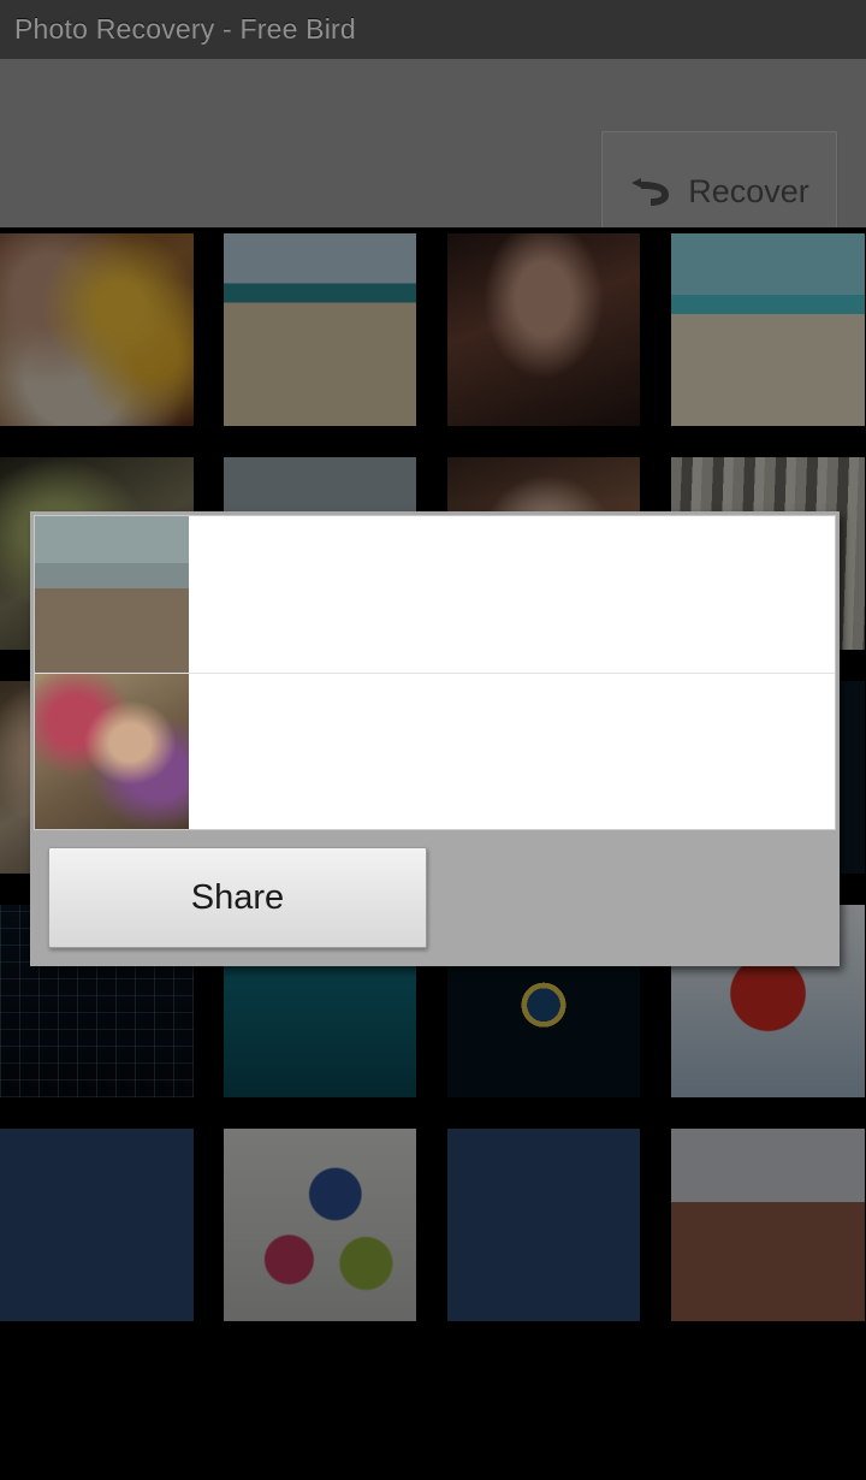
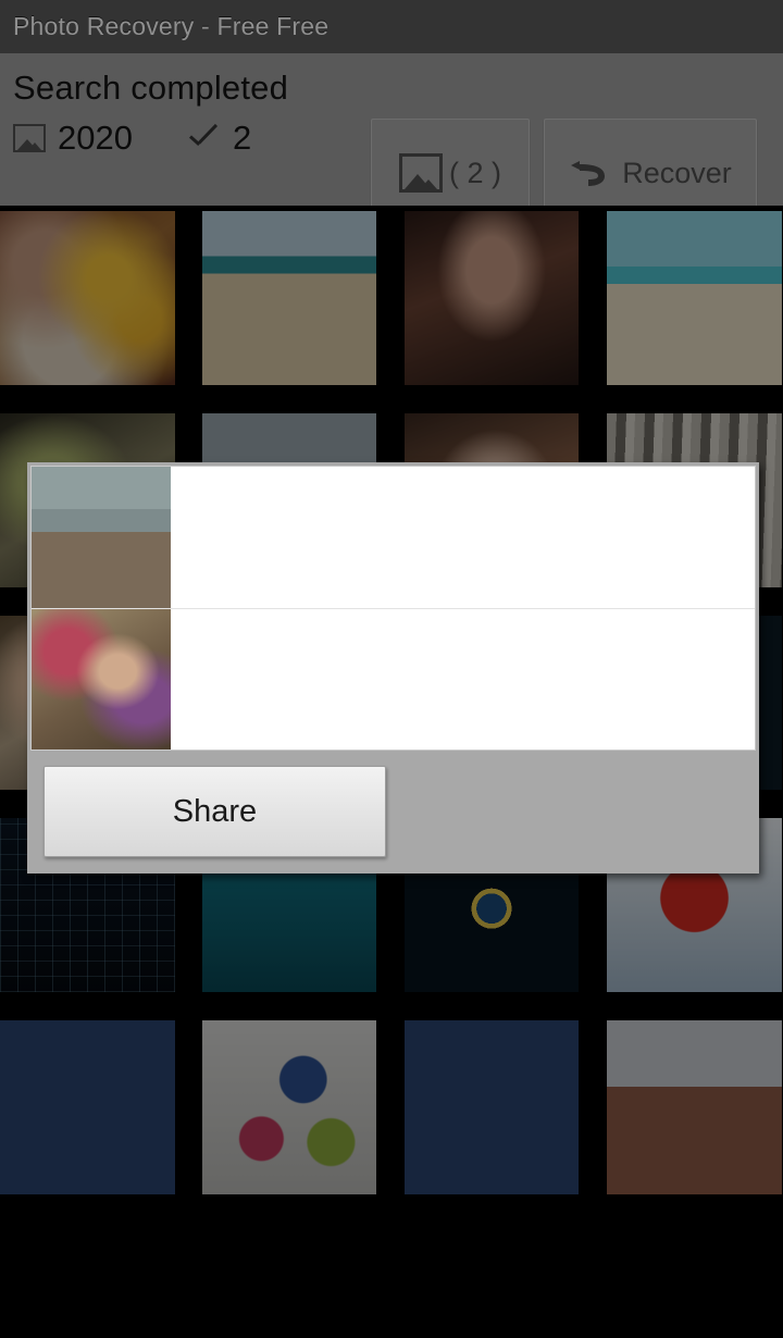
- Photo Recovery - Free Bird
+ Photo Recovery - Free Free
+ Search completed
+ 2020
+ 2
+ ( 2 )
  Recover
  Share
